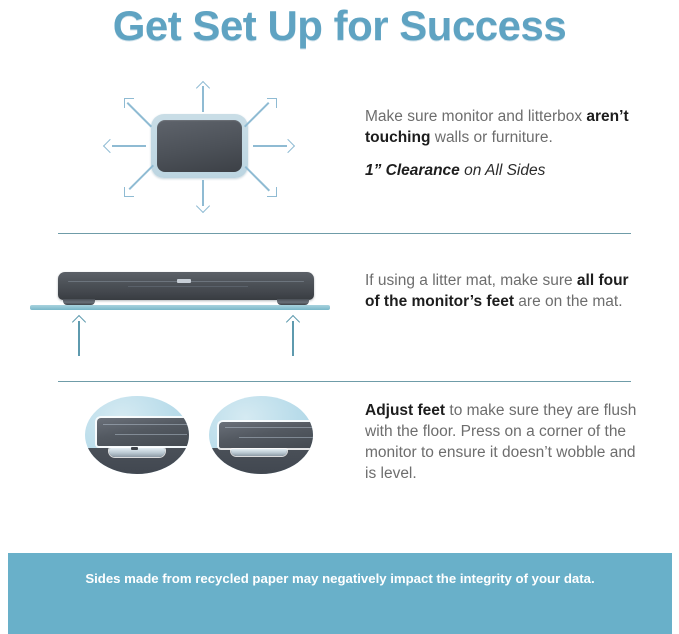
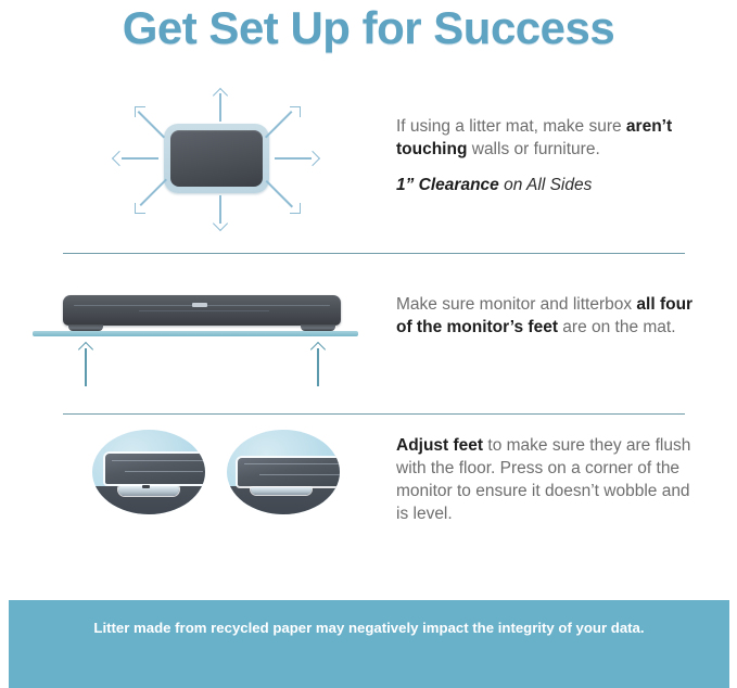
  Get Set Up for Success
- Make sure monitor and litterbox aren’t touching walls or furniture.
+ If using a litter mat, make sure aren’t touching walls or furniture.
  1” Clearance on All Sides
- If using a litter mat, make sure all four of the monitor’s feet are on the mat.
+ Make sure monitor and litterbox all four of the monitor’s feet are on the mat.
  Adjust feet to make sure they are flush with the floor. Press on a corner of the monitor to ensure it doesn’t wobble and is level.
- Sides made from recycled paper may negatively impact the integrity of your data.
+ Litter made from recycled paper may negatively impact the integrity of your data.
